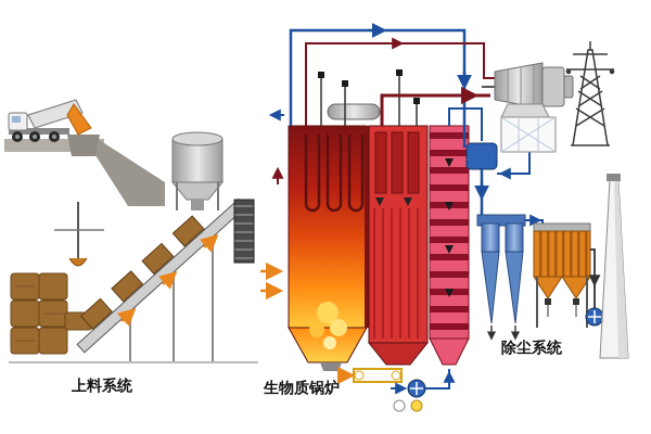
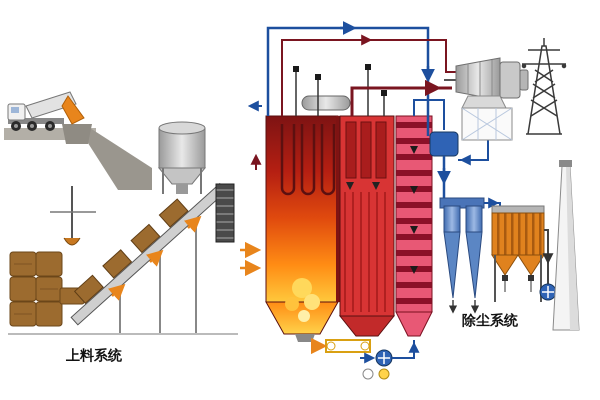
  上料系统
- 生物质锅炉
  除尘系统
